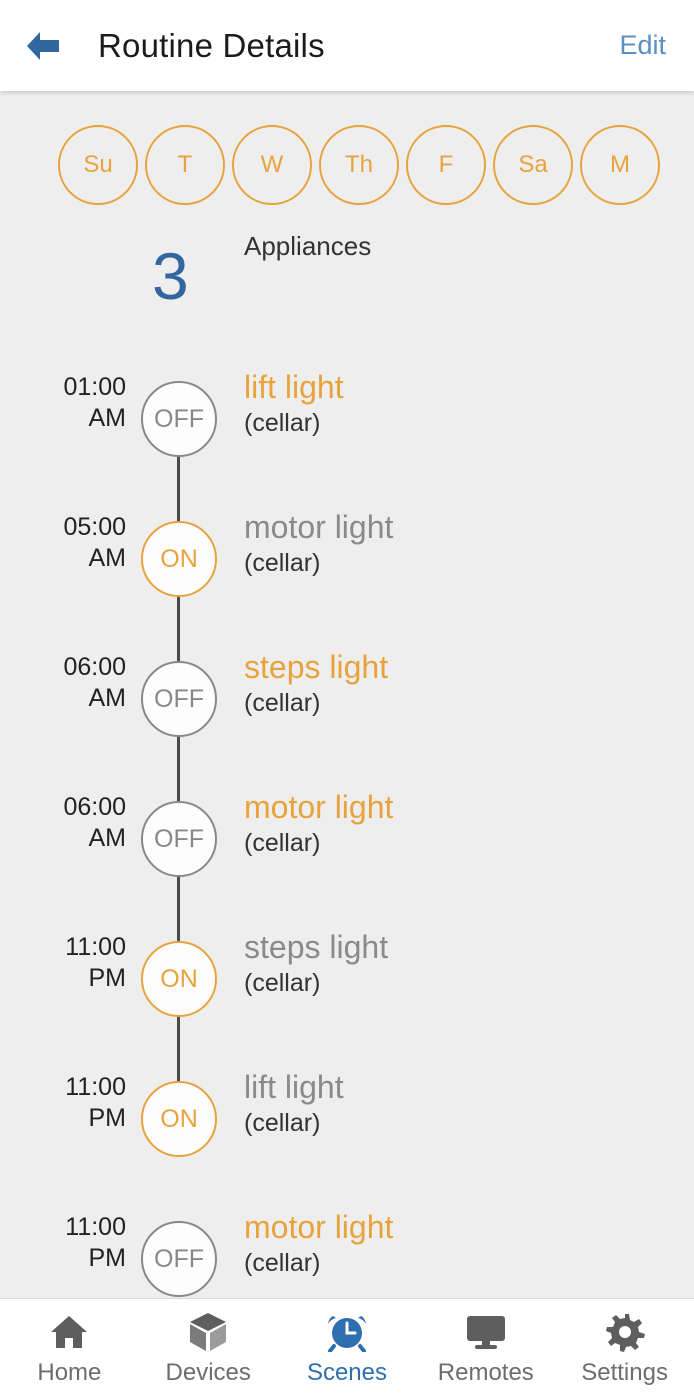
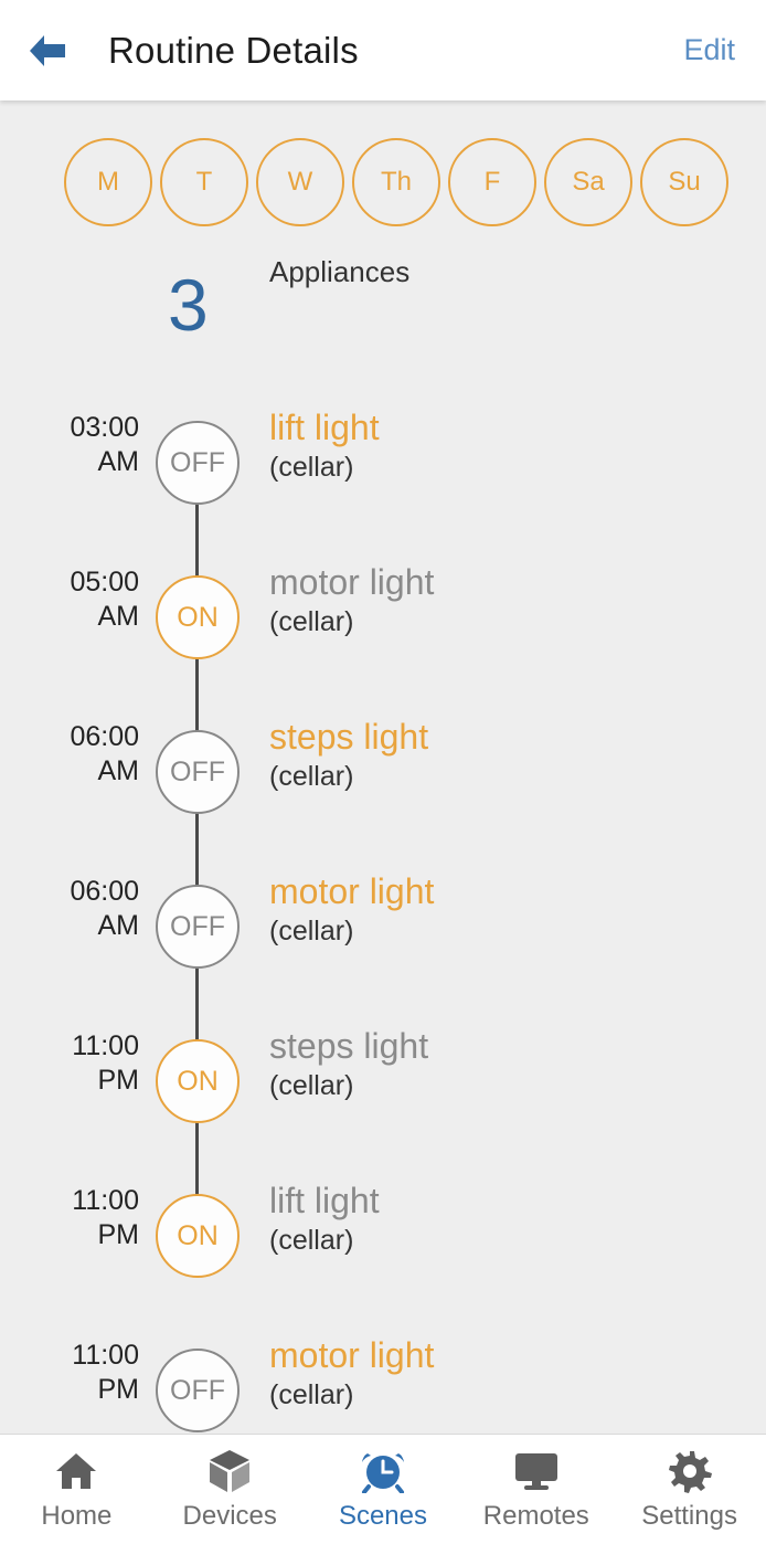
  Routine Details
  Edit
- Su
+ M
  T
  W
  Th
  F
  Sa
- M
+ Su
  Appliances
  3
- 01:00
+ 03:00
  AM
  OFF
  lift light
  (cellar)
  05:00
  AM
  ON
  motor light
  (cellar)
  06:00
  AM
  OFF
  steps light
  (cellar)
  06:00
  AM
  OFF
  motor light
  (cellar)
  11:00
  PM
  ON
  steps light
  (cellar)
  11:00
  PM
  ON
  lift light
  (cellar)
  11:00
  PM
  OFF
  motor light
  (cellar)
  Home
  Devices
  Scenes
  Remotes
  Settings
